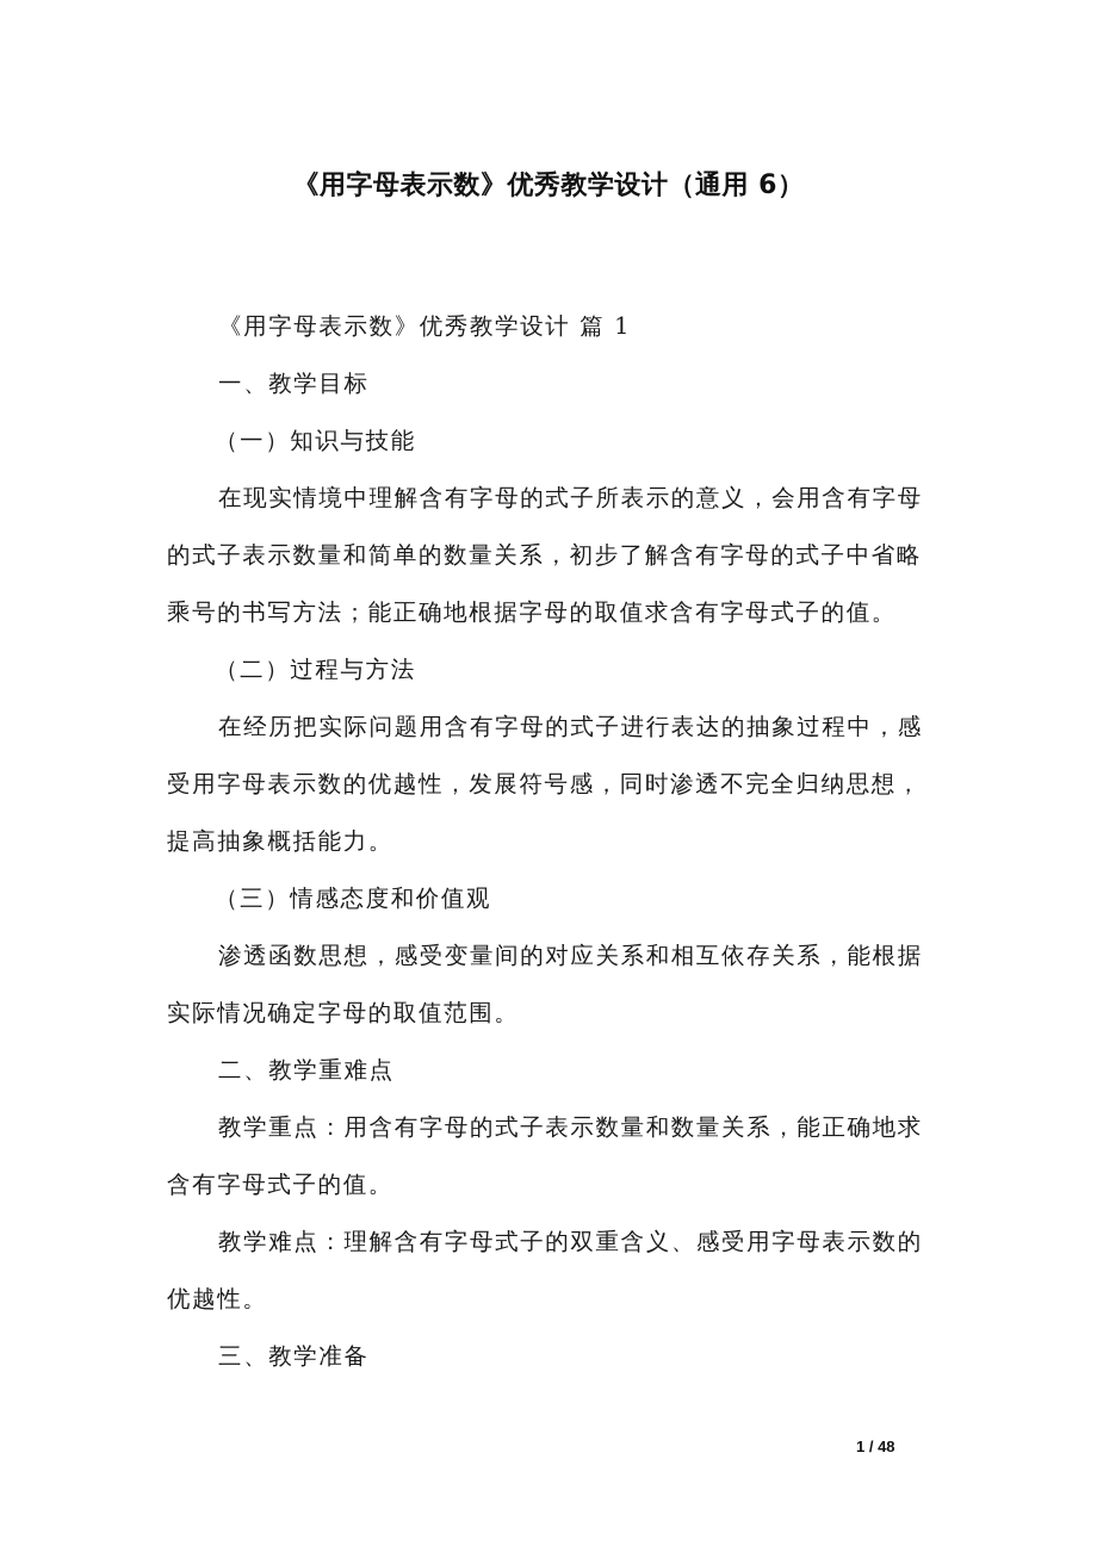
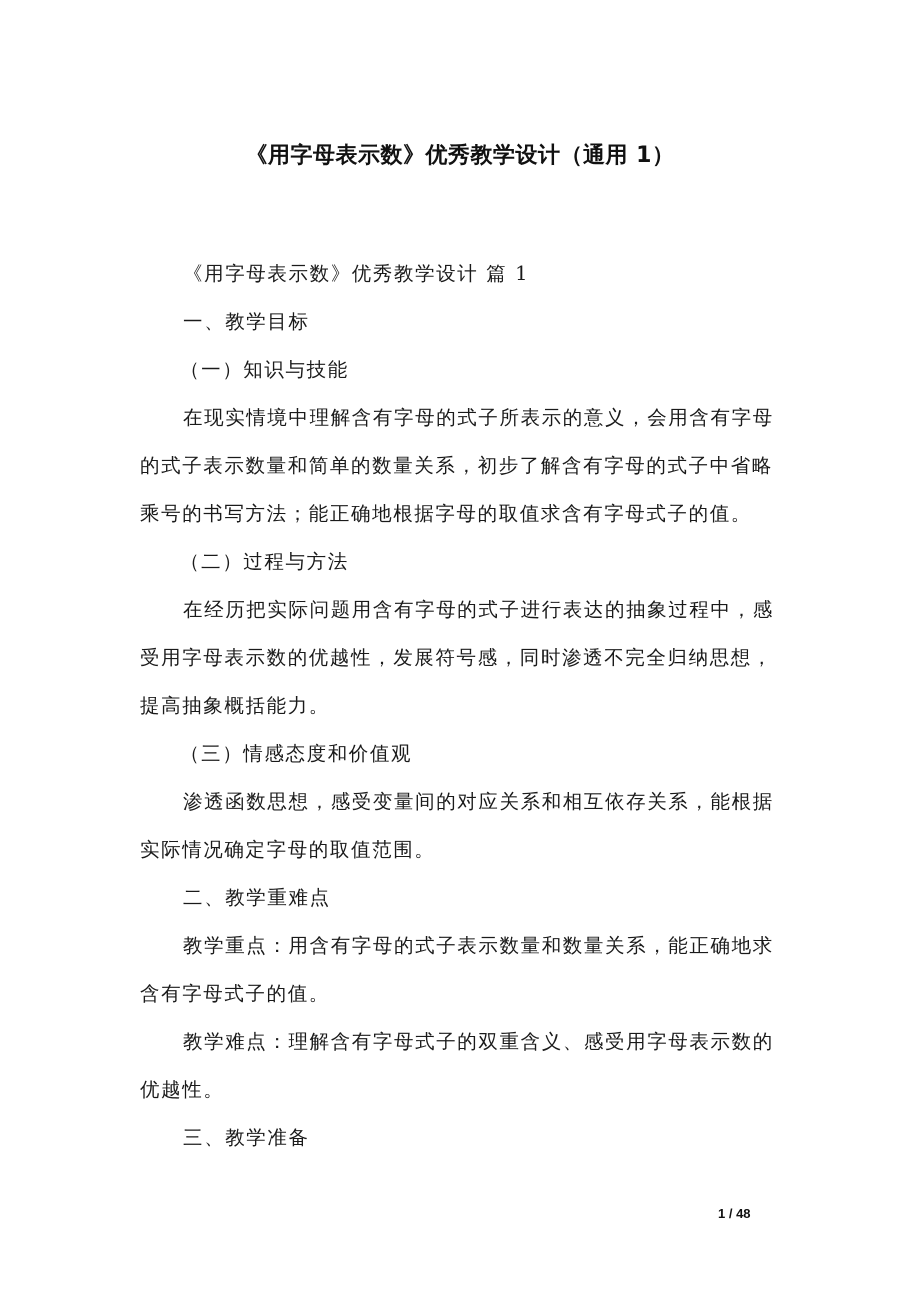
- 《用字母表示数》优秀教学设计（通用 6）
+ 《用字母表示数》优秀教学设计（通用 1）
  《用字母表示数》优秀教学设计 篇 1
  一、教学目标
  （一）知识与技能
  在现实情境中理解含有字母的式子所表示的意义，会用含有字母
  的式子表示数量和简单的数量关系，初步了解含有字母的式子中省略
  乘号的书写方法；能正确地根据字母的取值求含有字母式子的值。
  （二）过程与方法
  在经历把实际问题用含有字母的式子进行表达的抽象过程中，感
  受用字母表示数的优越性，发展符号感，同时渗透不完全归纳思想，
  提高抽象概括能力。
  （三）情感态度和价值观
  渗透函数思想，感受变量间的对应关系和相互依存关系，能根据
  实际情况确定字母的取值范围。
  二、教学重难点
  教学重点：用含有字母的式子表示数量和数量关系，能正确地求
  含有字母式子的值。
  教学难点：理解含有字母式子的双重含义、感受用字母表示数的
  优越性。
  三、教学准备
  1 / 48
